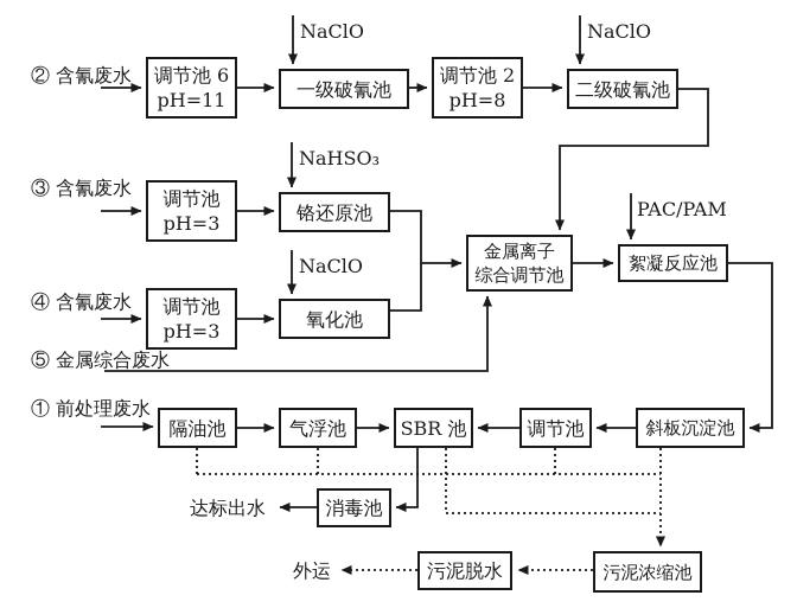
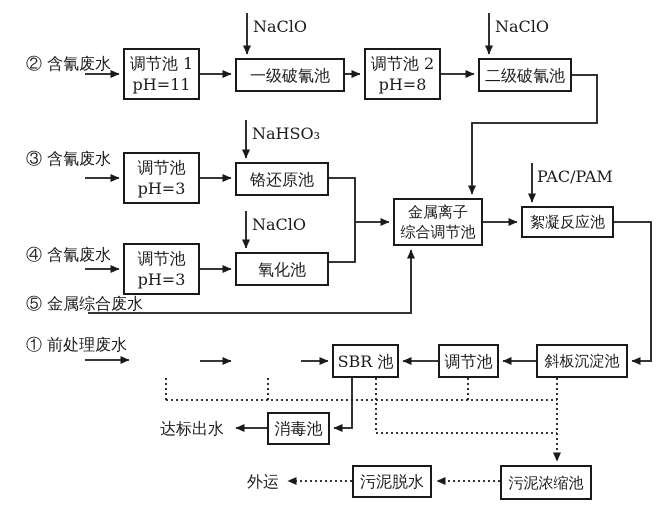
  ② 含氰废水
  ③ 含氰废水
  ④ 含氰废水
  ⑤ 金属综合废水
  ① 前处理废水
  NaClO
  NaClO
  NaHSO₃
  NaClO
  PAC/PAM
  达标出水
  外运
- 调节池 6
+ 调节池 1
  pH=11
  一级破氰池
  调节池 2
  pH=8
  二级破氰池
  调节池
  pH=3
  铬还原池
  调节池
  pH=3
  氧化池
  金属离子
  综合调节池
  絮凝反应池
- 隔油池
- 气浮池
  SBR 池
  调节池
  斜板沉淀池
  消毒池
  污泥脱水
  污泥浓缩池
